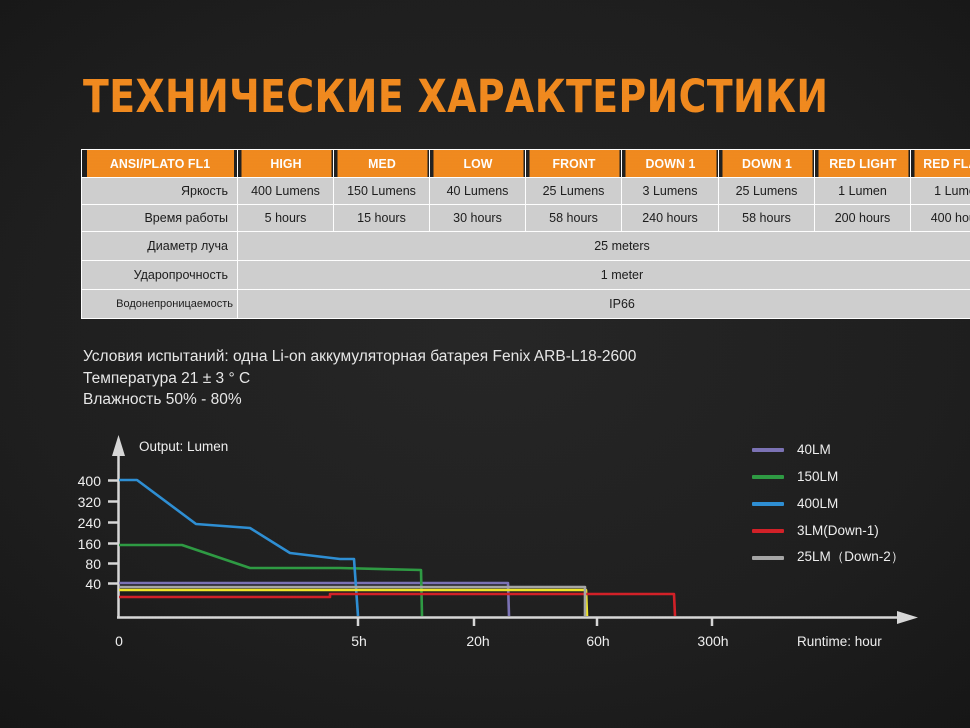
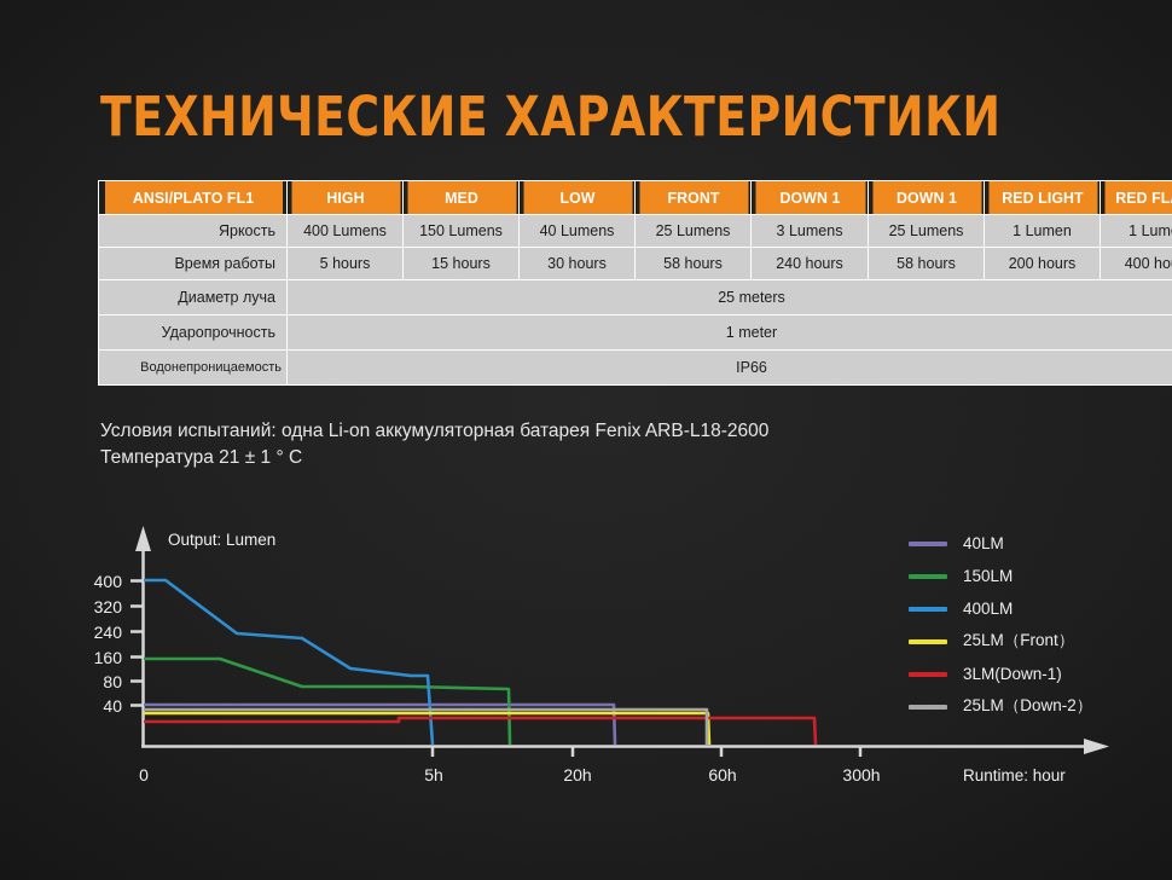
  ТЕХНИЧЕСКИЕ ХАРАКТЕРИСТИКИ
  ANSI/PLATO FL1	HIGH	MED	LOW	FRONT	DOWN 1	DOWN 1	RED LIGHT	RED FL
  Яркость	400 Lumens	150 Lumens	40 Lumens	25 Lumens	3 Lumens	25 Lumens	1 Lumen	1 Lum
  Время работы	5 hours	15 hours	30 hours	58 hours	240 hours	58 hours	200 hours	400 ho
  Диаметр луча	25 meters
  Ударопрочность	1 meter
  Водонепроницаемость	IP66
  Условия испытаний: одна Li-on аккумуляторная батарея Fenix ARB-L18-2600
- Температура 21 ± 3 ° C
+ Температура 21 ± 1 ° C
- Влажность 50% - 80%
  400
  320
  240
  160
  80
  40
  0
  5h
  20h
  60h
  300h
  Output: Lumen
  Runtime: hour
  40LM
  150LM
  400LM
+ 25LM（Front）
  3LM(Down-1)
  25LM（Down-2）
